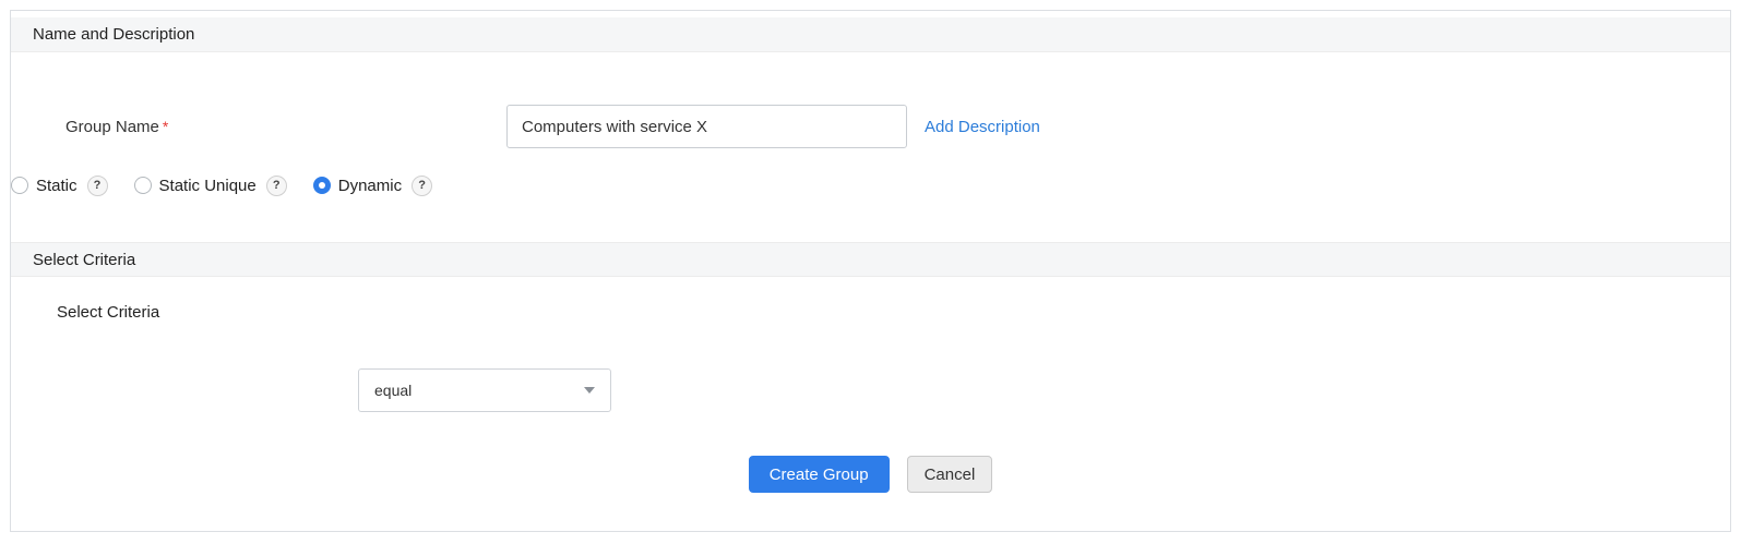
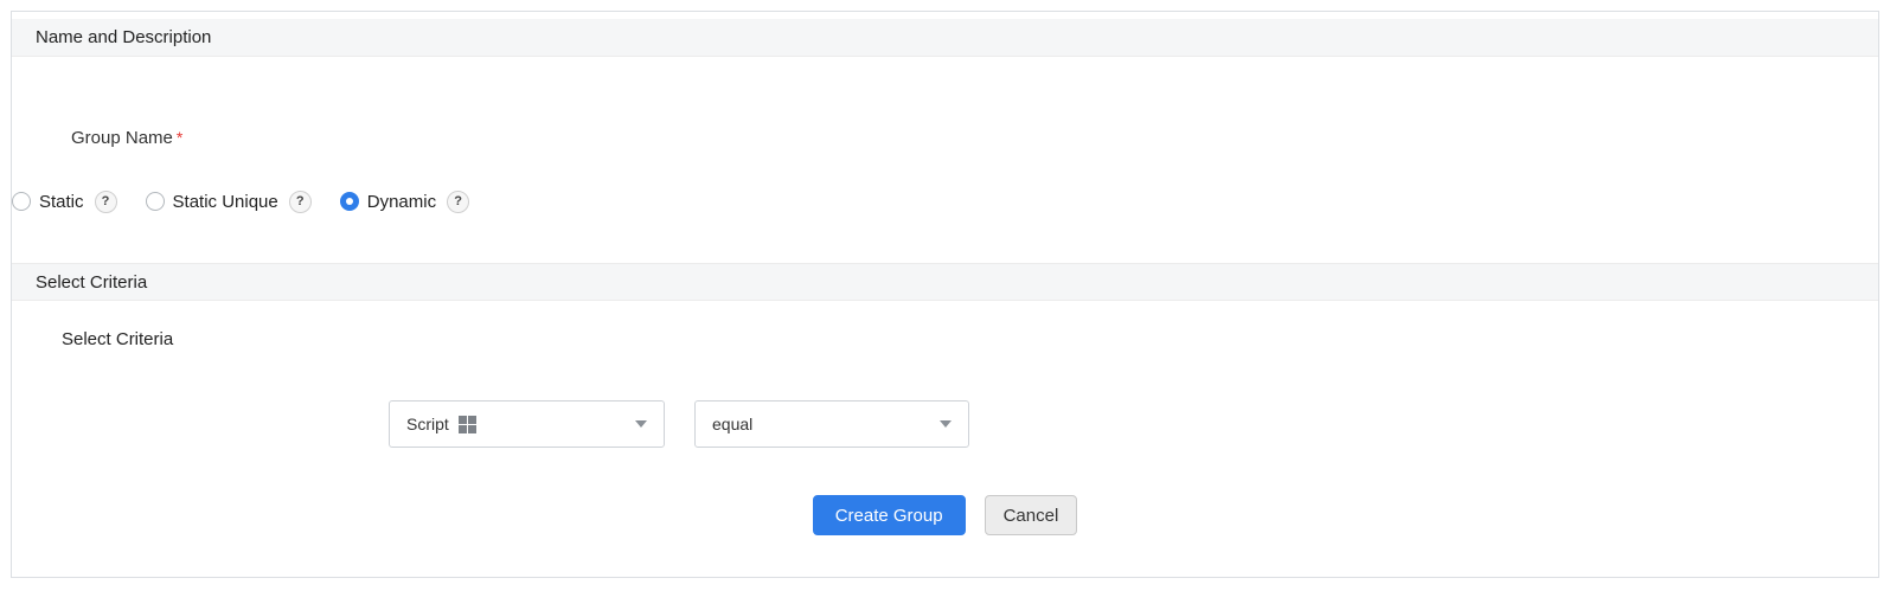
  Name and Description
  Group Name *
- Computers with service X
- Add Description
  Static
  ?
  Static Unique
  ?
  Dynamic
  ?
  Select Criteria
  Select Criteria
+ Script
  equal
  Create Group
  Cancel
